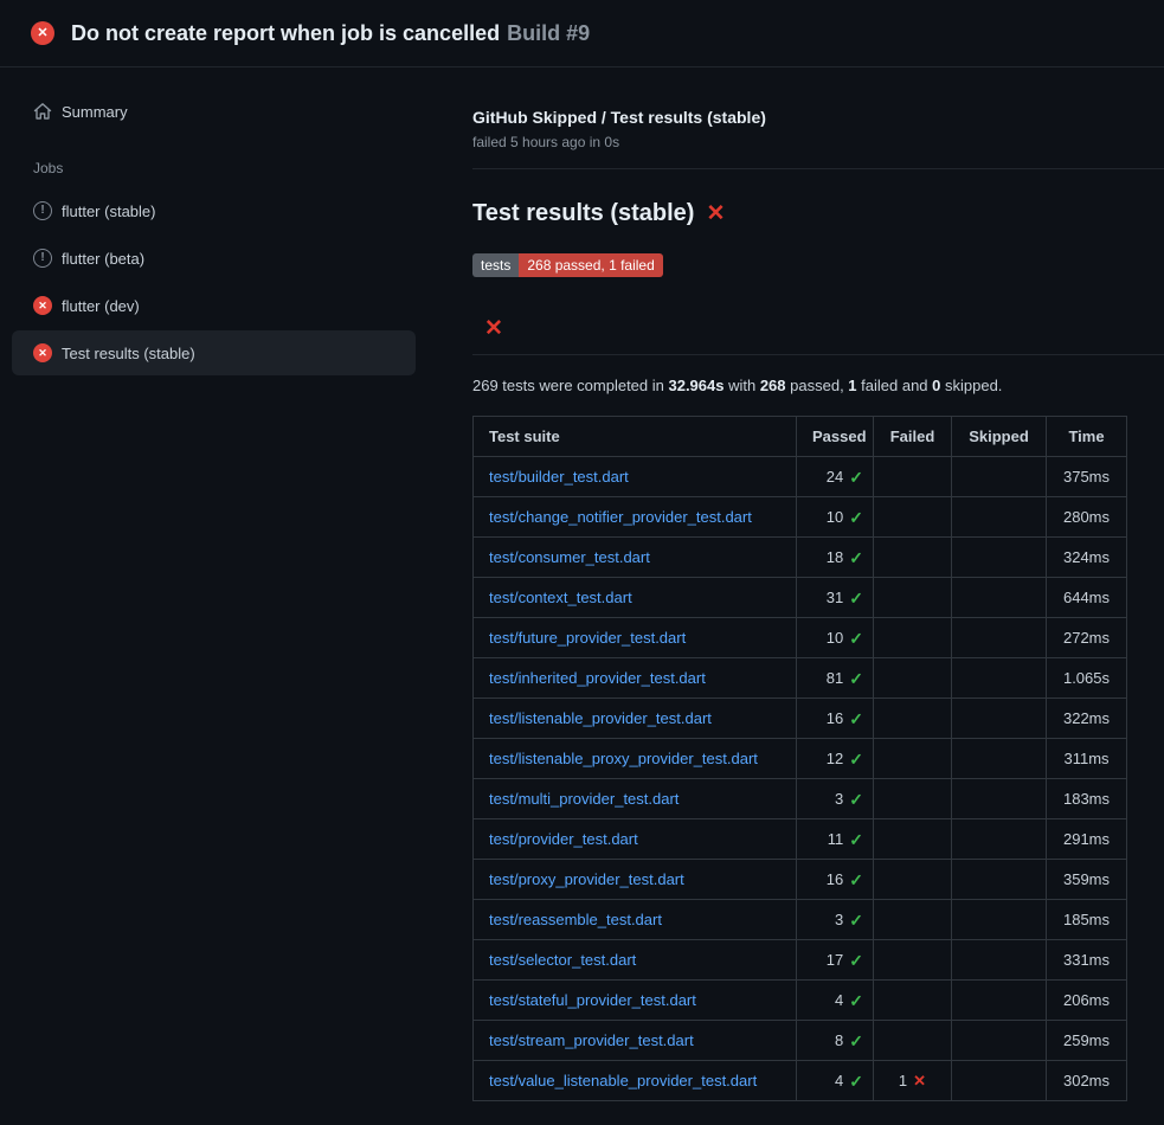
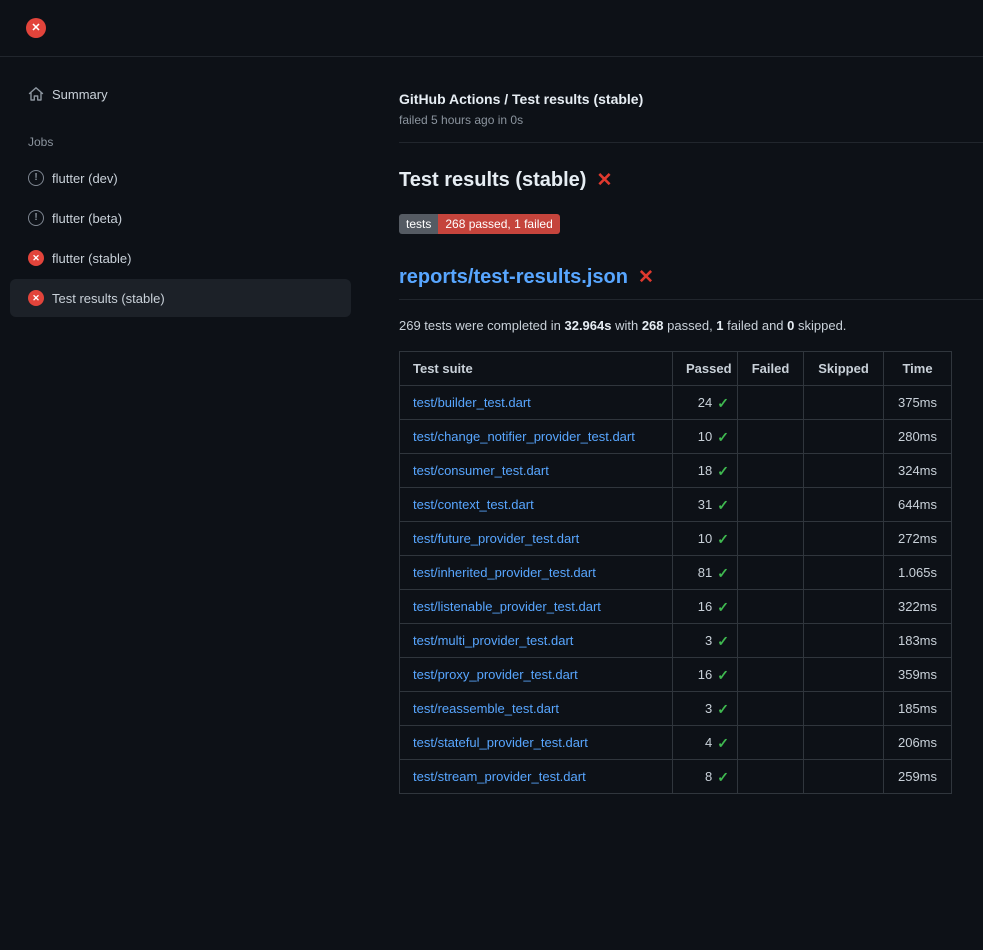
  ✕
- Do not create report when job is cancelled Build #9
  Summary
  Jobs
  !
- flutter (stable)
+ flutter (dev)
  !
  flutter (beta)
  ✕
- flutter (dev)
+ flutter (stable)
  ✕
  Test results (stable)
- GitHub Skipped / Test results (stable)
+ GitHub Actions / Test results (stable)
  failed 5 hours ago in 0s
  Test results (stable)
  ✕
  tests
  268 passed, 1 failed
+ reports/test-results.json
  ✕
  269 tests were completed in 32.964s with 268 passed, 1 failed and 0 skipped.
  Test suite	Passed	Failed	Skipped	Time
  test/builder_test.dart	24 ✓			375ms
  test/change_notifier_provider_test.dart	10 ✓			280ms
  test/consumer_test.dart	18 ✓			324ms
  test/context_test.dart	31 ✓			644ms
  test/future_provider_test.dart	10 ✓			272ms
  test/inherited_provider_test.dart	81 ✓			1.065s
  test/listenable_provider_test.dart	16 ✓			322ms
- test/listenable_proxy_provider_test.dart	12 ✓			311ms
  test/multi_provider_test.dart	3 ✓			183ms
- test/provider_test.dart	11 ✓			291ms
  test/proxy_provider_test.dart	16 ✓			359ms
  test/reassemble_test.dart	3 ✓			185ms
- test/selector_test.dart	17 ✓			331ms
  test/stateful_provider_test.dart	4 ✓			206ms
  test/stream_provider_test.dart	8 ✓			259ms
- test/value_listenable_provider_test.dart	4 ✓	1 ✕		302ms
